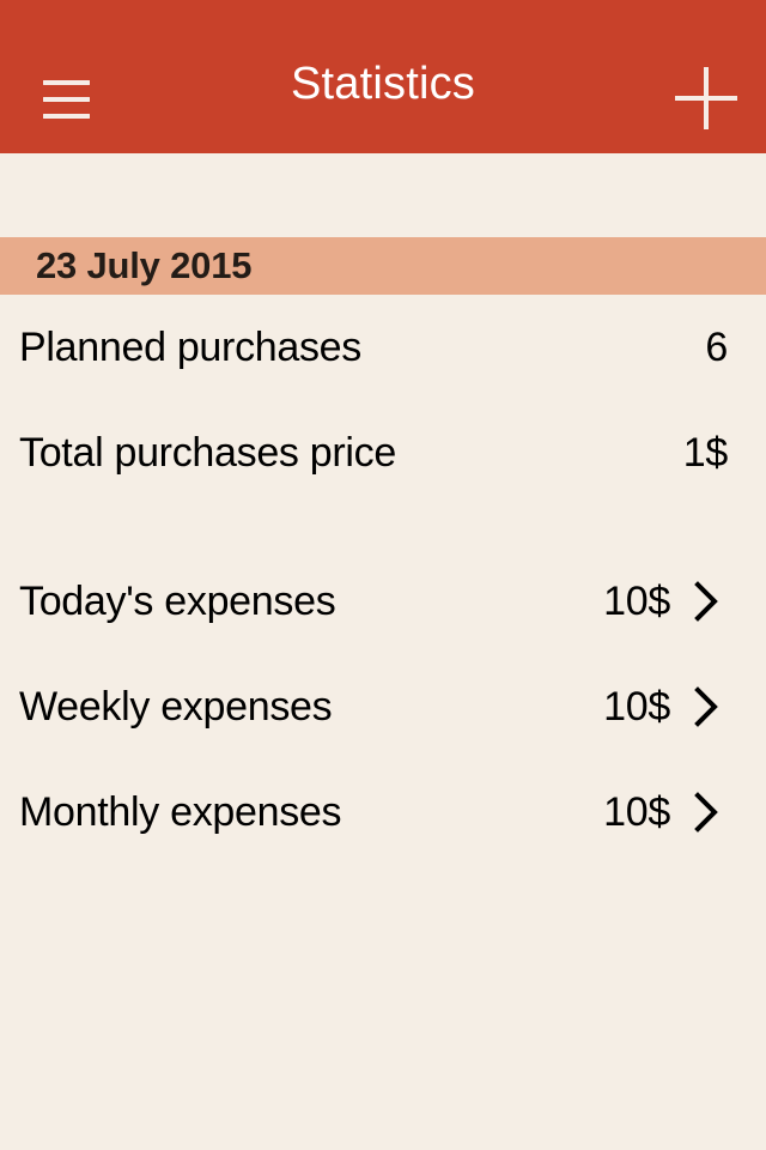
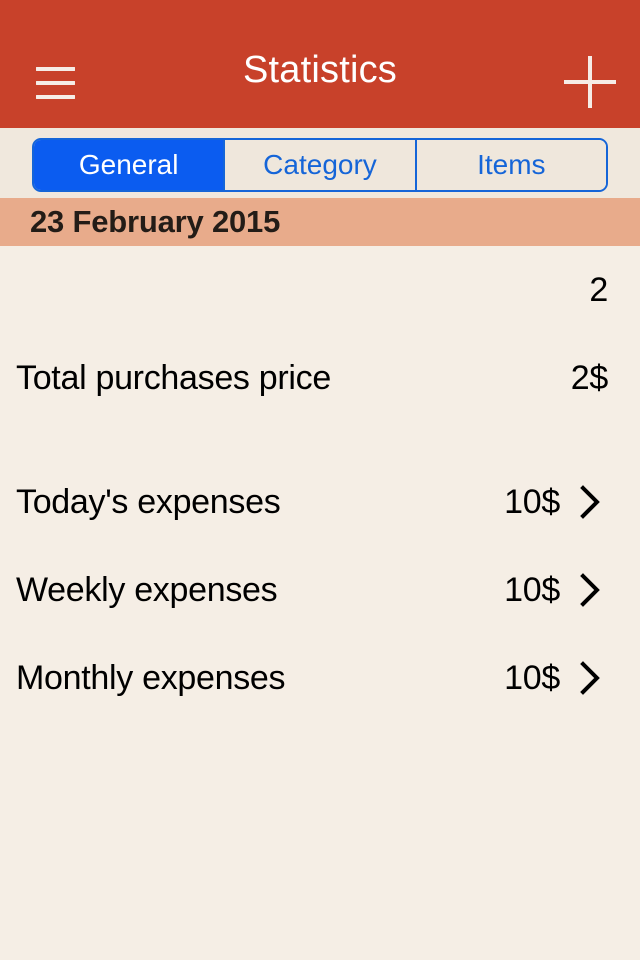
  Statistics
+ General
+ Category
+ Items
- 23 July 2015
+ 23 February 2015
- Planned purchases
- 6
+ 2
  Total purchases price
- 1$
+ 2$
  Today's expenses
  10$
  Weekly expenses
  10$
  Monthly expenses
  10$
